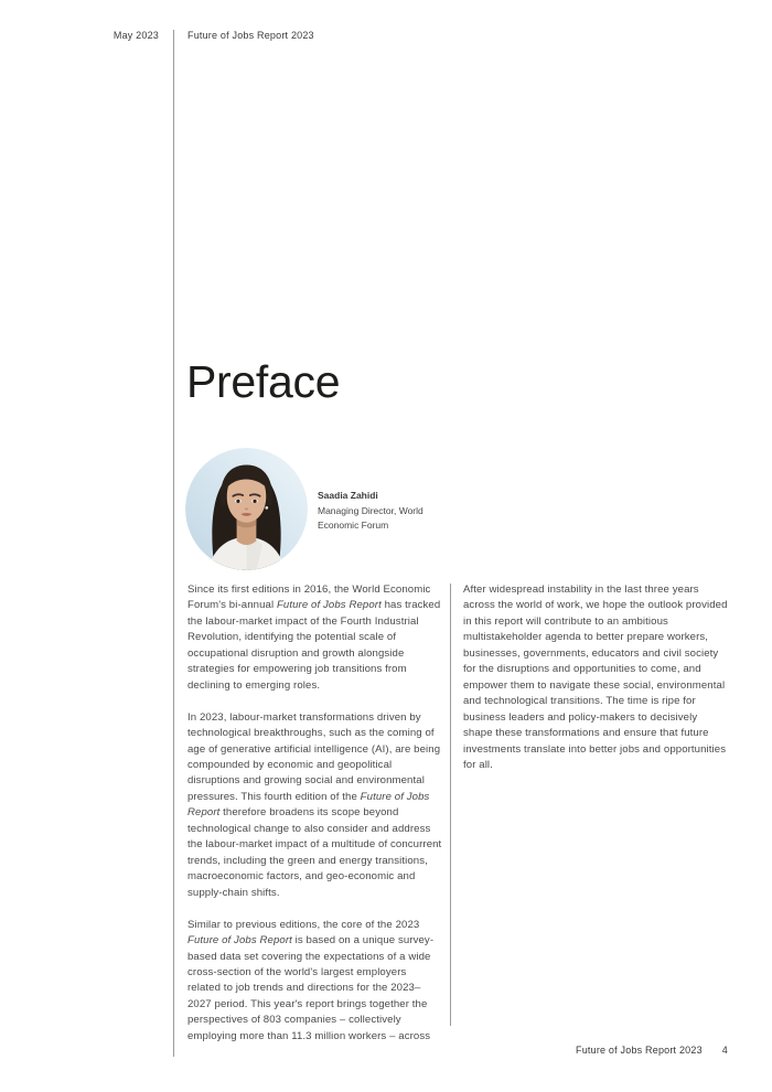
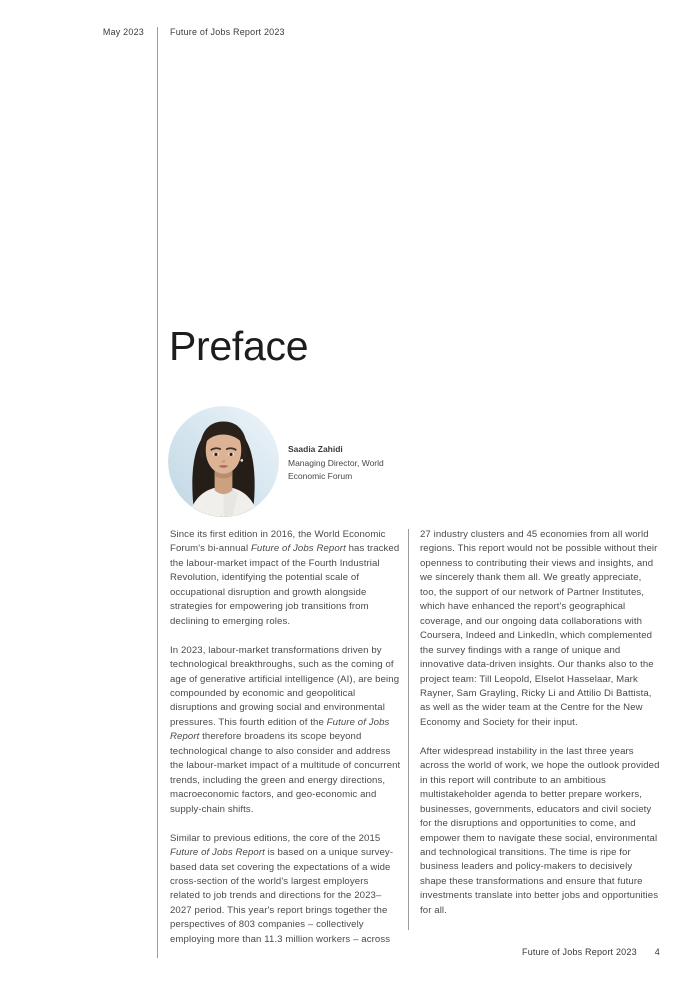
  May 2023
  Future of Jobs Report 2023
  Preface
  Saadia Zahidi
  Managing Director, World Economic Forum
- Since its first editions in 2016, the World Economic Forum's bi-annual Future of Jobs Report has tracked the labour-market impact of the Fourth Industrial Revolution, identifying the potential scale of occupational disruption and growth alongside strategies for empowering job transitions from declining to emerging roles.
+ Since its first edition in 2016, the World Economic Forum's bi-annual Future of Jobs Report has tracked the labour-market impact of the Fourth Industrial Revolution, identifying the potential scale of occupational disruption and growth alongside strategies for empowering job transitions from declining to emerging roles.
- In 2023, labour-market transformations driven by technological breakthroughs, such as the coming of age of generative artificial intelligence (AI), are being compounded by economic and geopolitical disruptions and growing social and environmental pressures. This fourth edition of the Future of Jobs Report therefore broadens its scope beyond technological change to also consider and address the labour-market impact of a multitude of concurrent trends, including the green and energy transitions, macroeconomic factors, and geo-economic and supply-chain shifts.
+ In 2023, labour-market transformations driven by technological breakthroughs, such as the coming of age of generative artificial intelligence (AI), are being compounded by economic and geopolitical disruptions and growing social and environmental pressures. This fourth edition of the Future of Jobs Report therefore broadens its scope beyond technological change to also consider and address the labour-market impact of a multitude of concurrent trends, including the green and energy directions, macroeconomic factors, and geo-economic and supply-chain shifts.
- Similar to previous editions, the core of the 2023 Future of Jobs Report is based on a unique survey-based data set covering the expectations of a wide cross-section of the world's largest employers related to job trends and directions for the 2023–2027 period. This year's report brings together the perspectives of 803 companies – collectively employing more than 11.3 million workers – across
+ Similar to previous editions, the core of the 2015 Future of Jobs Report is based on a unique survey-based data set covering the expectations of a wide cross-section of the world's largest employers related to job trends and directions for the 2023–2027 period. This year's report brings together the perspectives of 803 companies – collectively employing more than 11.3 million workers – across
+ 27 industry clusters and 45 economies from all world regions. This report would not be possible without their openness to contributing their views and insights, and we sincerely thank them all. We greatly appreciate, too, the support of our network of Partner Institutes, which have enhanced the report's geographical coverage, and our ongoing data collaborations with Coursera, Indeed and LinkedIn, which complemented the survey findings with a range of unique and innovative data-driven insights. Our thanks also to the project team: Till Leopold, Elselot Hasselaar, Mark Rayner, Sam Grayling, Ricky Li and Attilio Di Battista, as well as the wider team at the Centre for the New Economy and Society for their input.
  After widespread instability in the last three years across the world of work, we hope the outlook provided in this report will contribute to an ambitious multistakeholder agenda to better prepare workers, businesses, governments, educators and civil society for the disruptions and opportunities to come, and empower them to navigate these social, environmental and technological transitions. The time is ripe for business leaders and policy-makers to decisively shape these transformations and ensure that future investments translate into better jobs and opportunities for all.
  Future of Jobs Report 2023
  4
